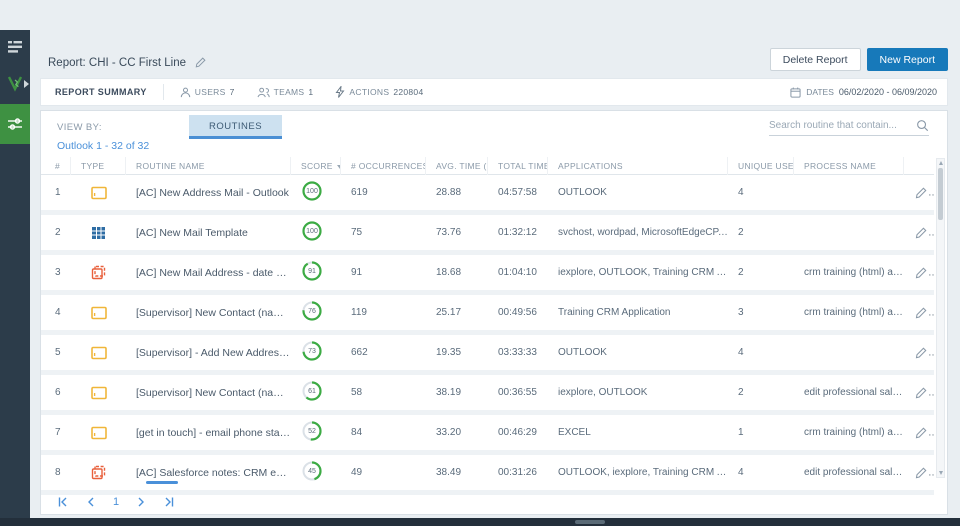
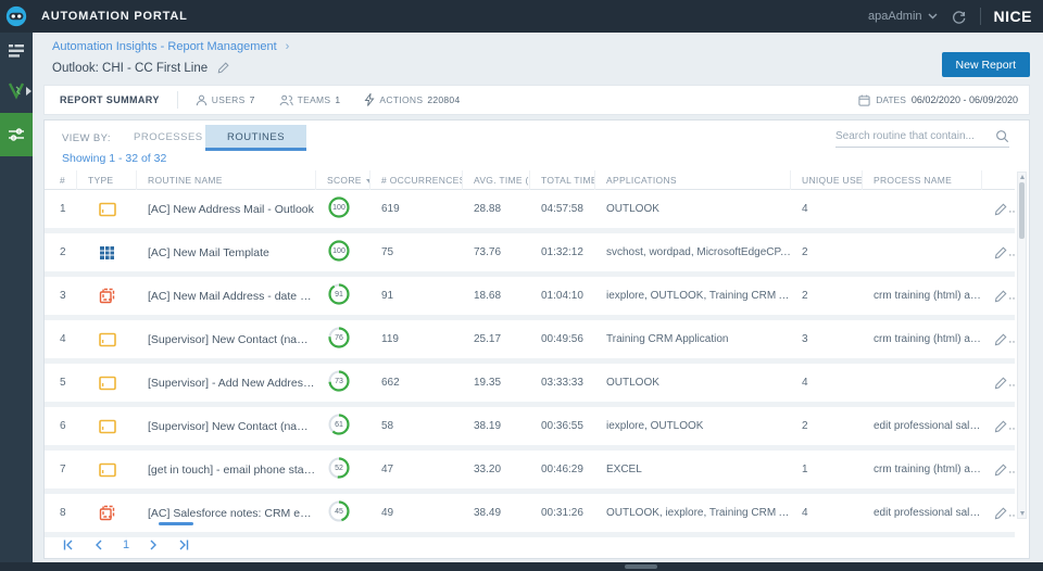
+ AUTOMATION PORTAL
+ apaAdmin
+ NICE
+ Automation Insights - Report Management
+ ›
- Report: CHI - CC First Line
+ Outlook: CHI - CC First Line
- Delete Report
  New Report
  REPORT SUMMARY
  USERS
  7
  TEAMS
  1
  ACTIONS
  220804
  DATES
  06/02/2020 - 06/09/2020
  VIEW BY:
+ PROCESSES
  ROUTINES
  Search routine that contain...
- Outlook 1 - 32 of 32
+ Showing 1 - 32 of 32
  #
  TYPE
  ROUTINE NAME
  SCORE
  # OCCURRENCES
  TOTAL TIME
  APPLICATIONS
  UNIQUE USE
  PROCESS NAME
  1
  [AC] New Address Mail - Outlook
  619
  28.88
  04:57:58
  OUTLOOK
  4
  2
  [AC] New Mail Template
  75
  73.76
  01:32:12
  svchost, wordpad, MicrosoftEdgeCP, T
  2
  3
  [AC] New Mail Address - date + e
  91
  18.68
  01:04:10
  iexplore, OUTLOOK, Training CRM Ap
  2
  crm training (html) add
  4
  [Supervisor] New Contact (name
  119
  25.17
  00:49:56
  Training CRM Application
  3
  crm training (html) add
  5
  [Supervisor] - Add New Address E
  662
  19.35
  03:33:33
  OUTLOOK
  4
  6
  [Supervisor] New Contact (name
  58
  38.19
  00:36:55
  iexplore, OUTLOOK
  2
  edit professional sales
  7
  [get in touch] - email phone state
- 84
+ 47
  33.20
  00:46:29
  EXCEL
  1
  crm training (html) add
  8
  [AC] Salesforce notes: CRM ema
  49
  38.49
  00:31:26
  OUTLOOK, iexplore, Training CRM Ap
  4
  edit professional sales
  1
